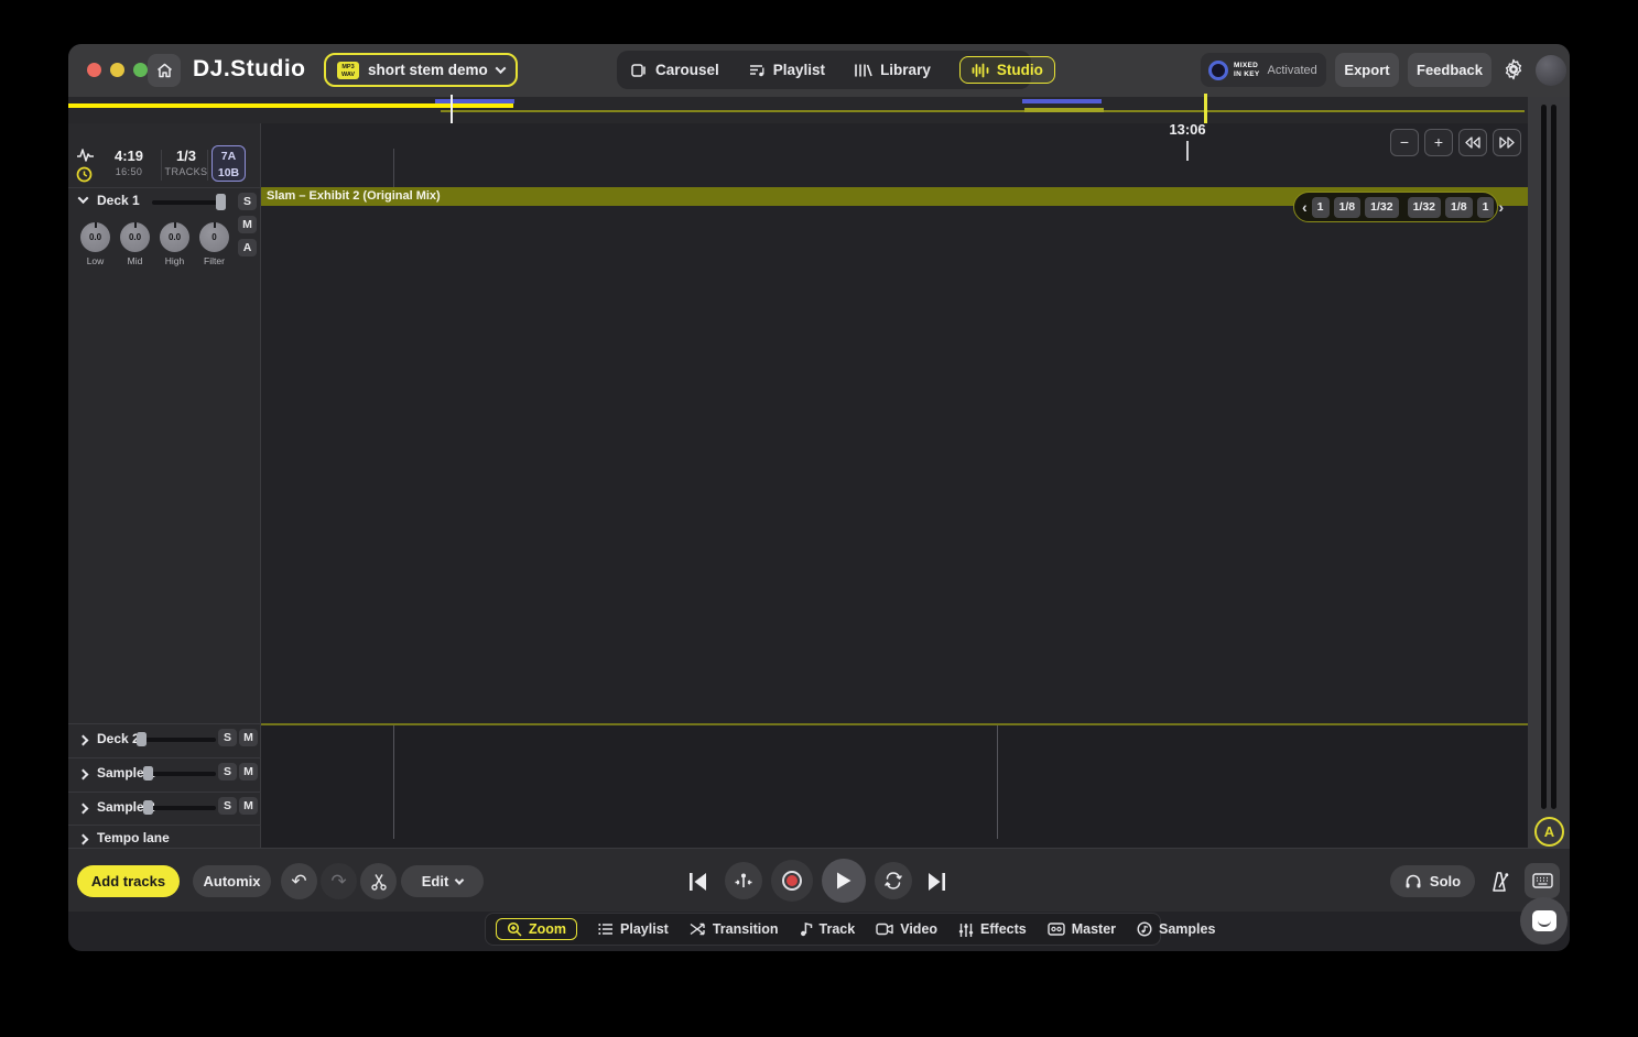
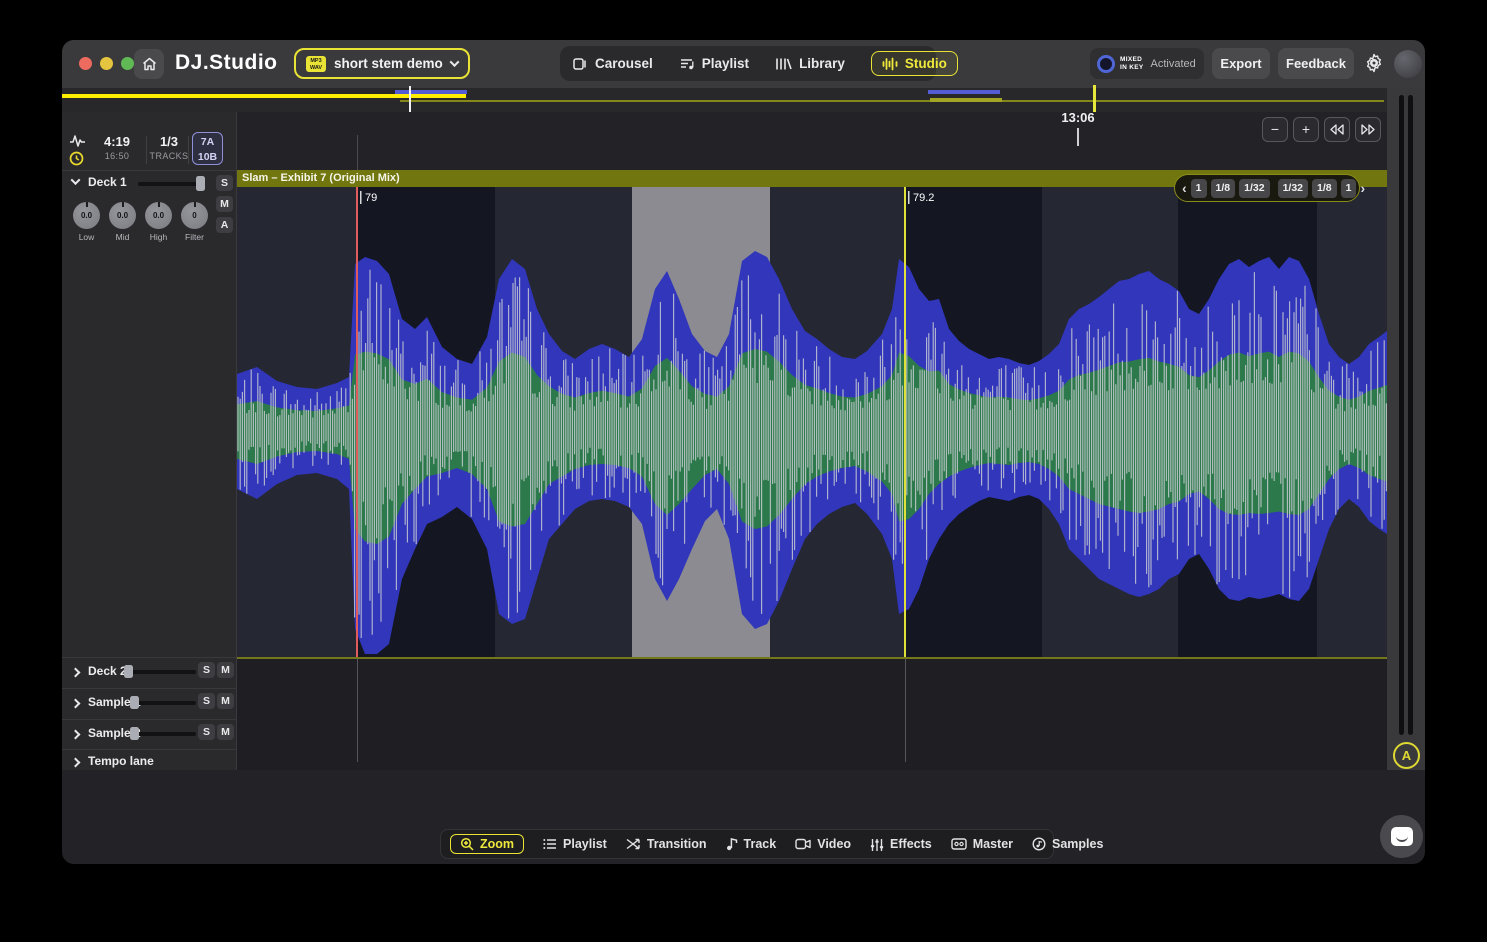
  DJ.Studio
  short stem demo
  Carousel
  Playlist
  Library
  Studio
  Activated
  Export
  Feedback
  13:06
  −
  +
  4:19
  16:50
  1/3
  TRACKS
  7A
  10B
  Deck 1
  S
  M
  A
  0.0
  Low
  0.0
  Mid
  0.0
  High
  0
  Filter
  Deck
  S
  M
  Sample
  S
  M
  Sample
  S
  M
  Tempo lane
- Slam – Exhibit 2 (Original Mix)
+ Slam – Exhibit 7 (Original Mix)
+ 79
+ 79.2
  ‹
  1
  1/8
  1/32
  1/32
  1/8
  1
  ›
  A
- Add tracks
- Automix
- ↶
- ↷
- Edit
- Solo
  Zoom
  Playlist
  Transition
  Track
  Video
  Effects
  Master
  Samples
